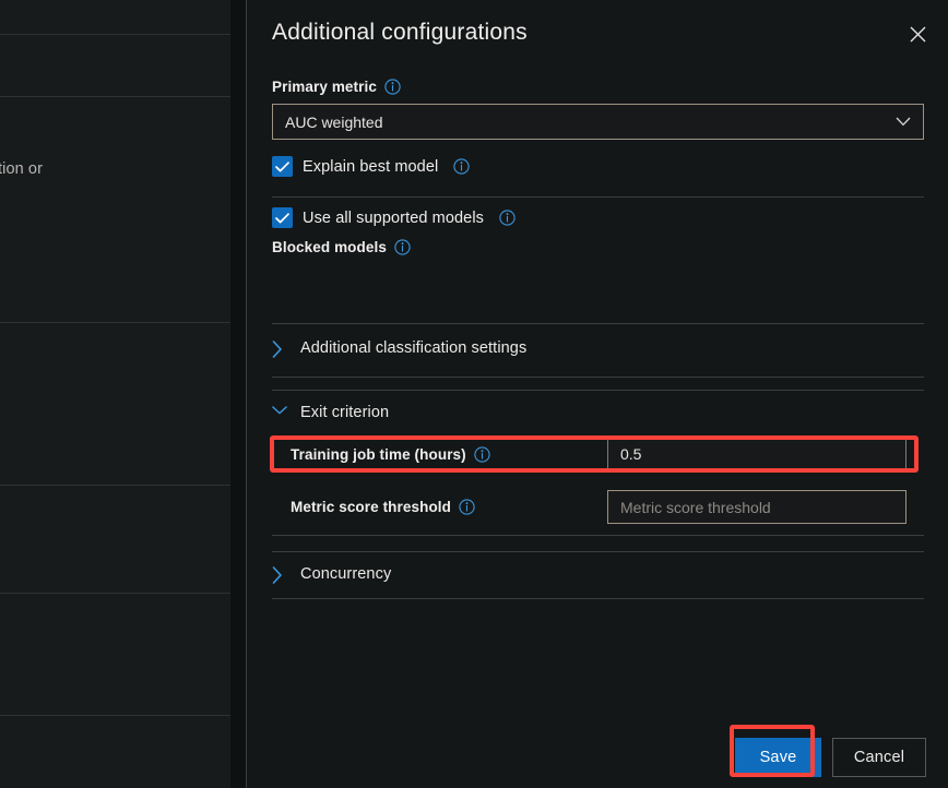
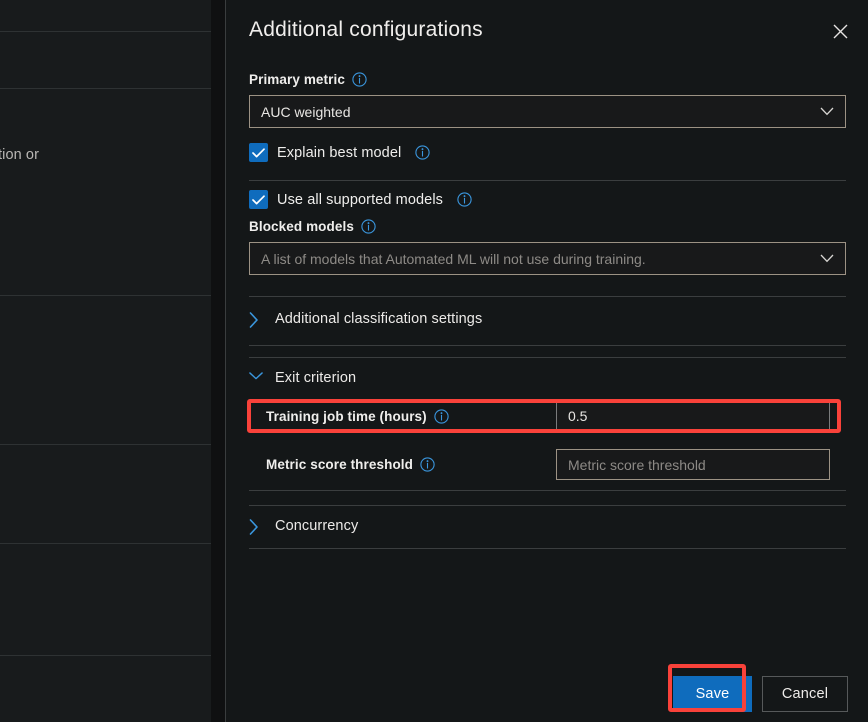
  tion or
  Additional configurations
  Primary metric
  AUC weighted
  Explain best model
  Use all supported models
  Blocked models
+ A list of models that Automated ML will not use during training.
  Additional classification settings
  Exit criterion
  Training job time (hours)
  0.5
  Metric score threshold
  Metric score threshold
  Concurrency
  Save
  Cancel
